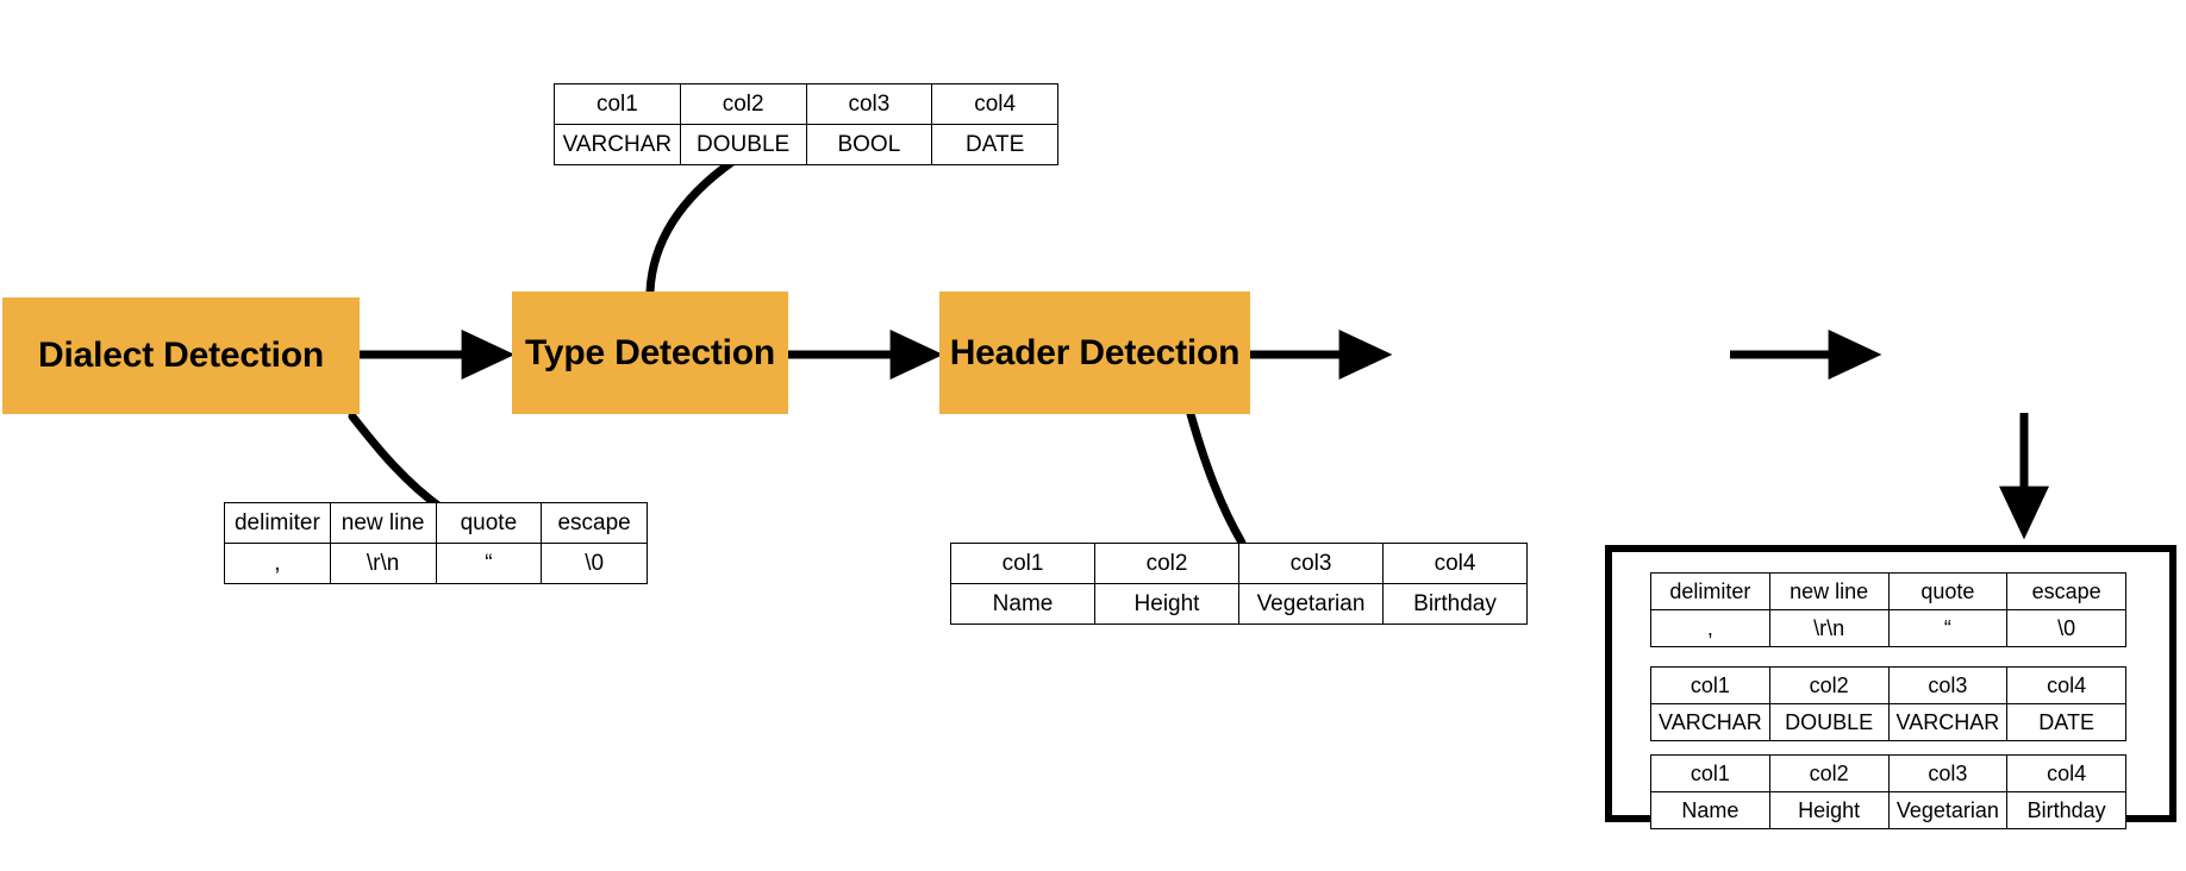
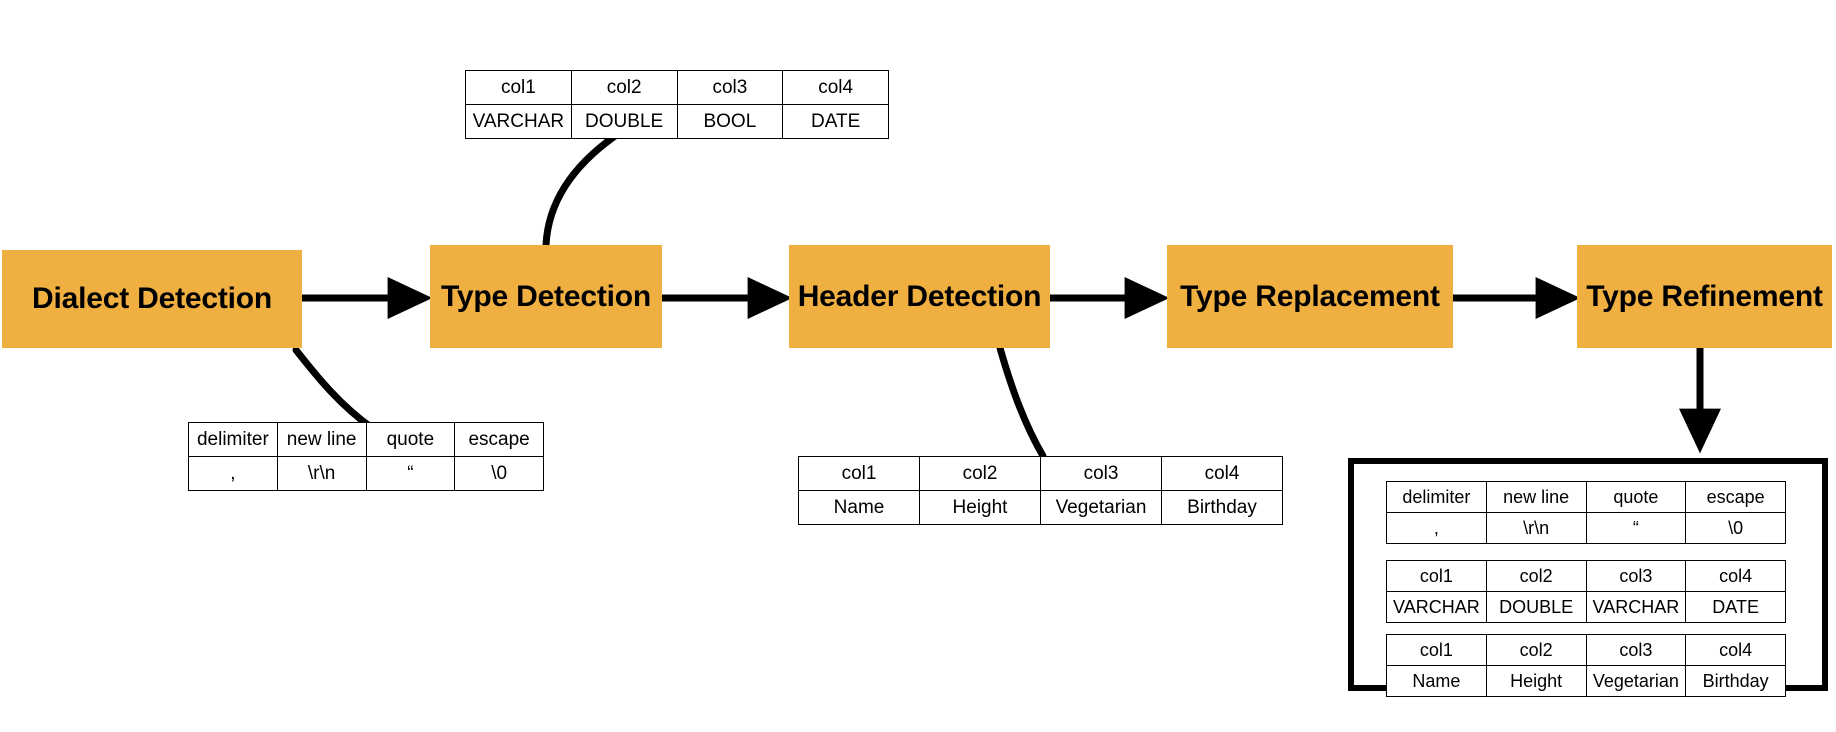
  col1	col2	col3	col4
  VARCHAR	DOUBLE	BOOL	DATE
  Dialect Detection
  Type Detection
  Header Detection
+ Type Replacement
+ Type Refinement
  delimiter	new line	quote	escape
  ,	\r\n	“	\0
  col1	col2	col3	col4
  Name	Height	Vegetarian	Birthday
  delimiter	new line	quote	escape
  ,	\r\n	“	\0
  col1	col2	col3	col4
  VARCHAR	DOUBLE	VARCHAR	DATE
  col1	col2	col3	col4
  Name	Height	Vegetarian	Birthday
